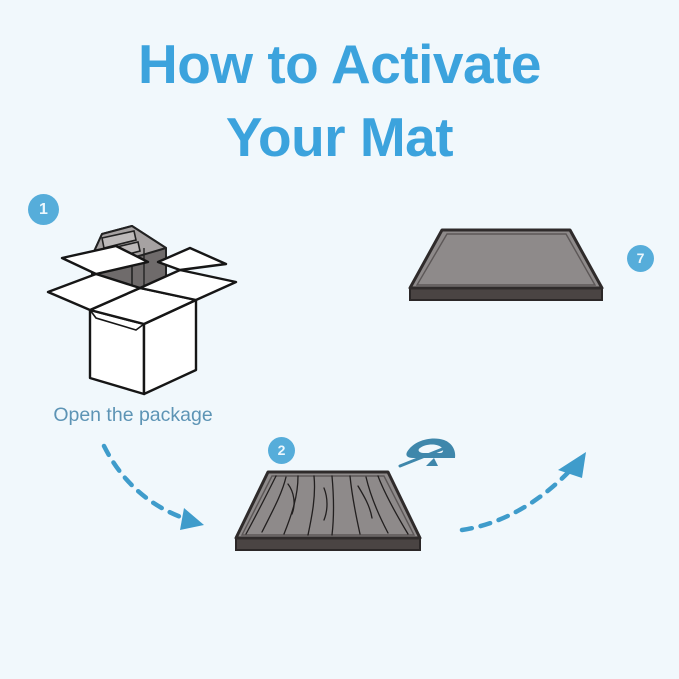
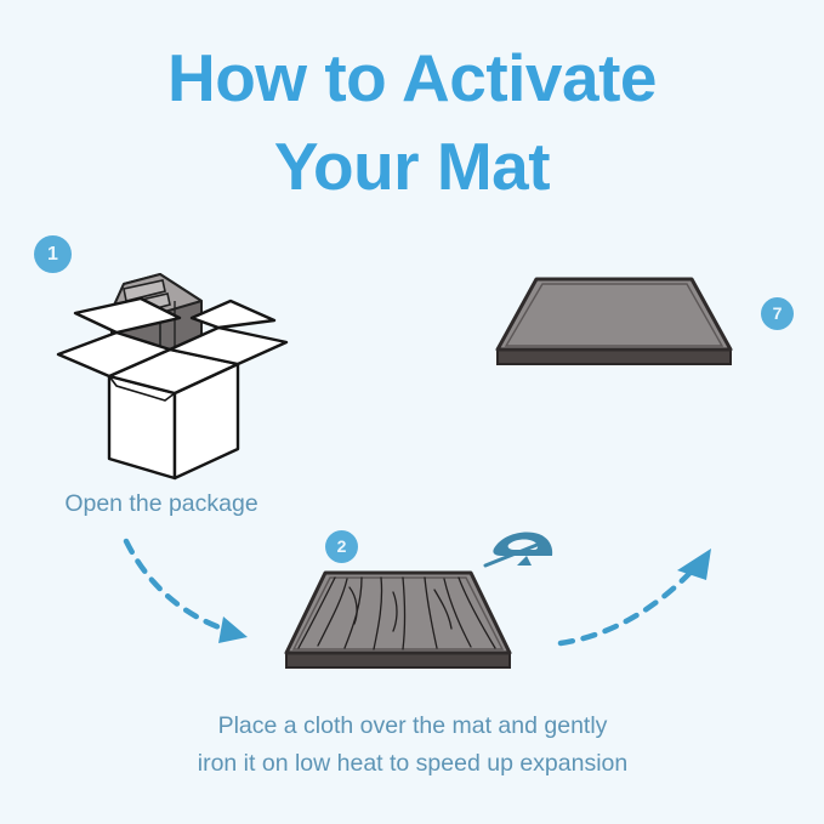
  How to Activate
  Your Mat
  1
  Open the package
  2
+ Place a cloth over the mat and gently
+ iron it on low heat to speed up expansion
  7
